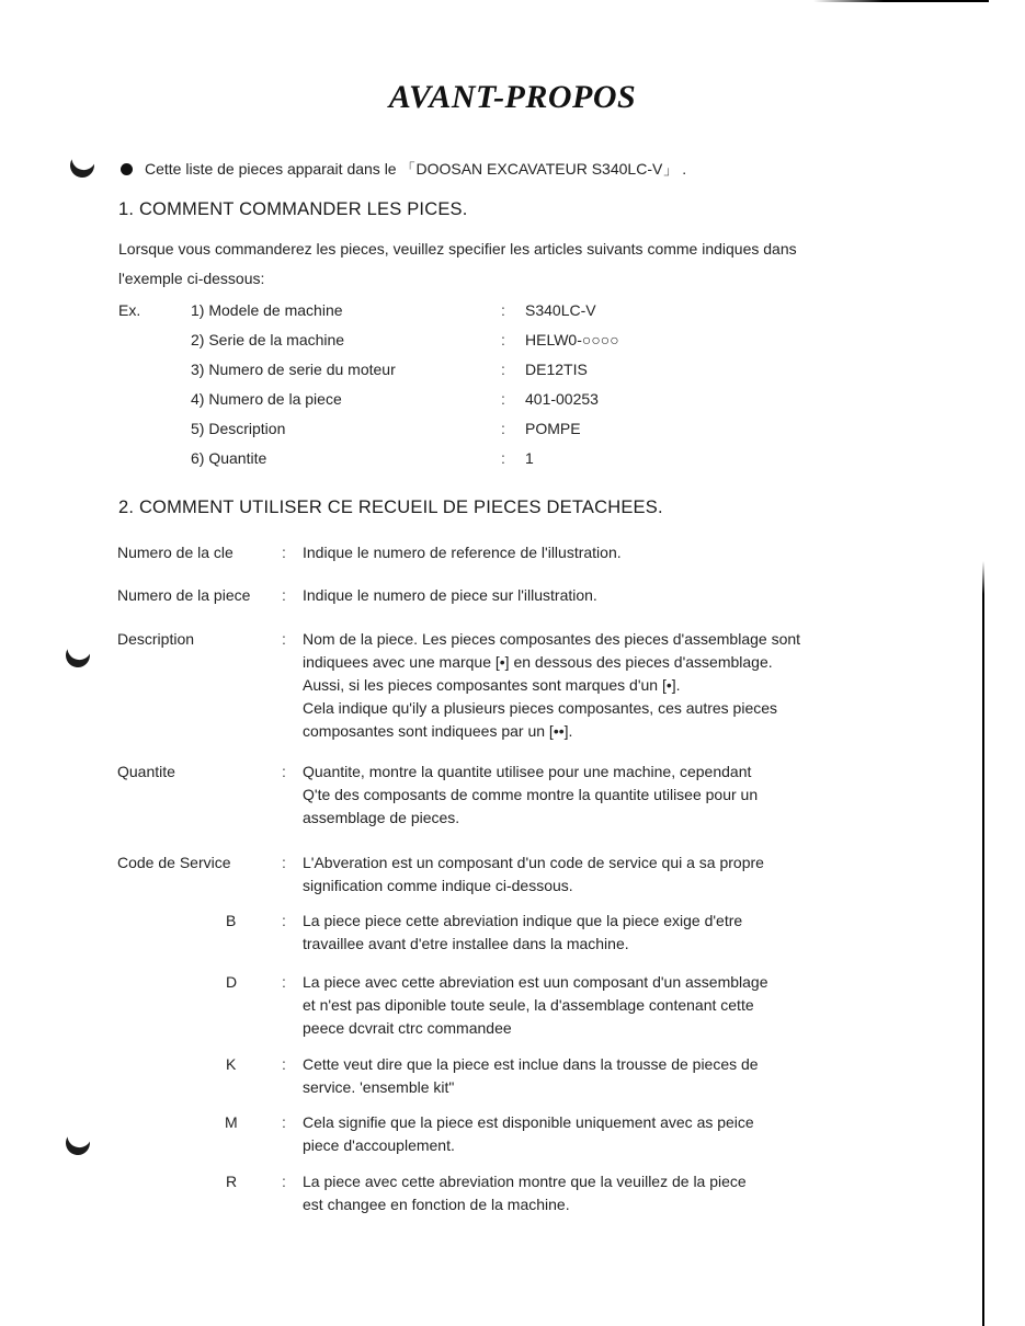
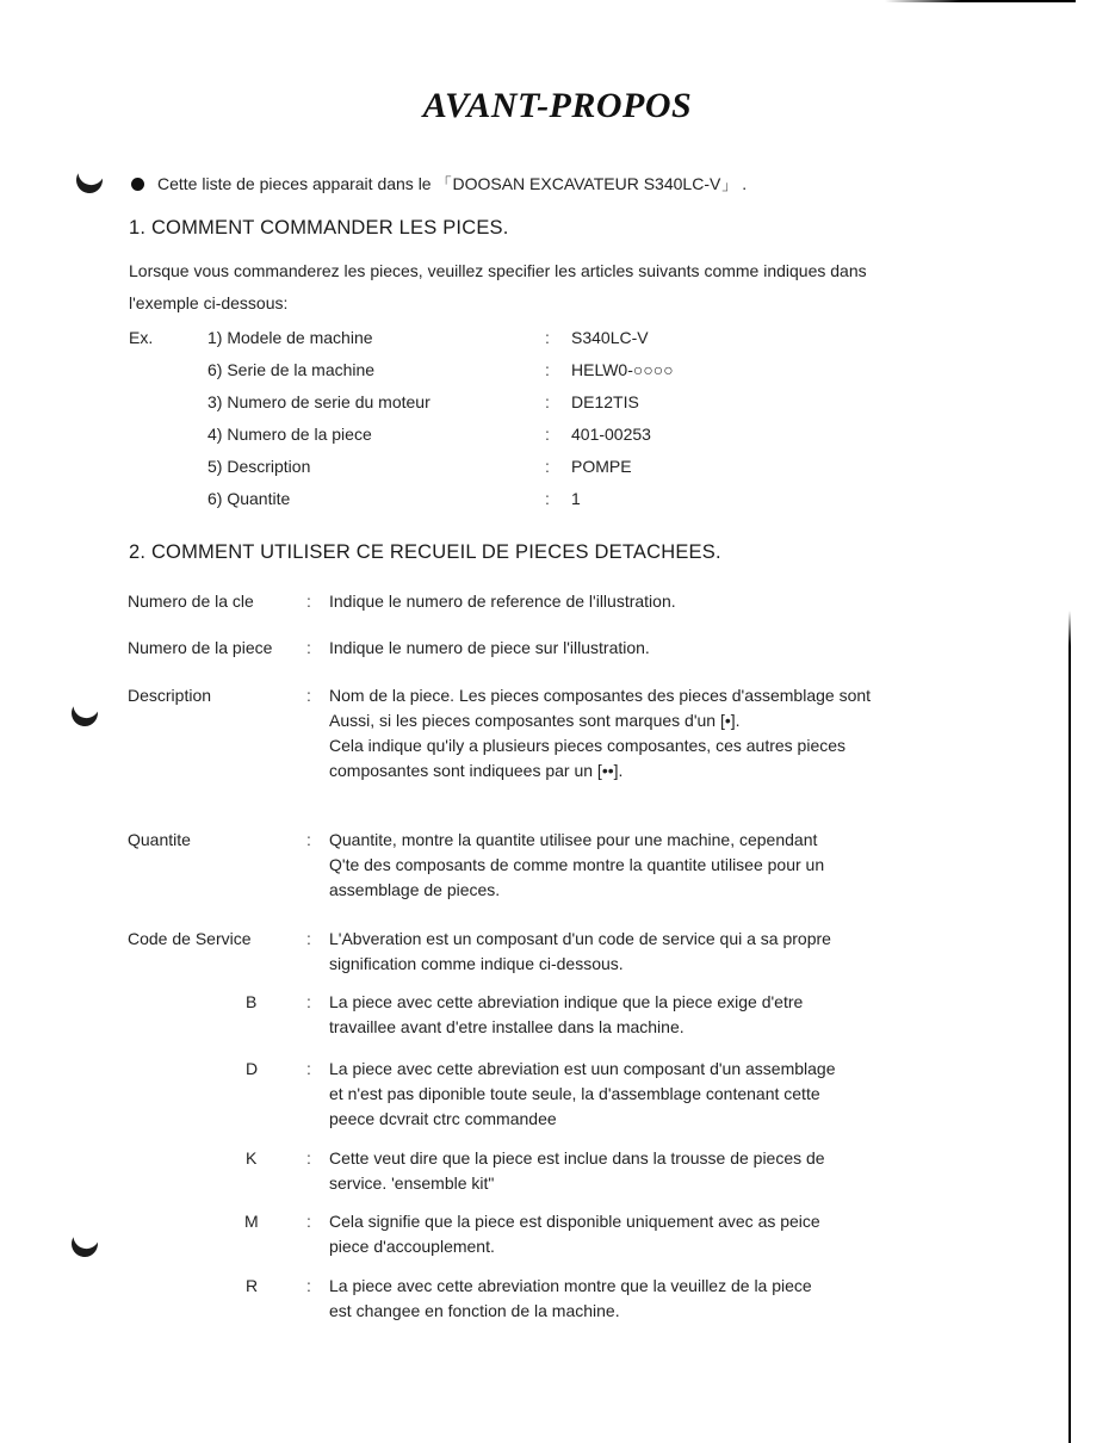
  AVANT-PROPOS
  Cette liste de pieces apparait dans le 「DOOSAN EXCAVATEUR S340LC-V」 .
  1. COMMENT COMMANDER LES PICES.
  Lorsque vous commanderez les pieces, veuillez specifier les articles suivants comme indiques dans
  l'exemple ci-dessous:
  Ex.
  1) Modele de machine
  :
  S340LC-V
- 2) Serie de la machine
+ 6) Serie de la machine
  :
  HELW0-○○○○
  3) Numero de serie du moteur
  :
  DE12TIS
  4) Numero de la piece
  :
  401-00253
  5) Description
  :
  POMPE
  6) Quantite
  :
  1
  2. COMMENT UTILISER CE RECUEIL DE PIECES DETACHEES.
  Numero de la cle
  :
  Indique le numero de reference de l'illustration.
  Numero de la piece
  :
  Indique le numero de piece sur l'illustration.
  Description
  :
  Nom de la piece. Les pieces composantes des pieces d'assemblage sont
- indiquees avec une marque [•] en dessous des pieces d'assemblage.
  Aussi, si les pieces composantes sont marques d'un [•].
  Cela indique qu'ily a plusieurs pieces composantes, ces autres pieces
  composantes sont indiquees par un [••].
  Quantite
  :
  Quantite, montre la quantite utilisee pour une machine, cependant
  Q'te des composants de comme montre la quantite utilisee pour un
  assemblage de pieces.
  Code de Service
  :
  L'Abveration est un composant d'un code de service qui a sa propre
  signification comme indique ci-dessous.
  B
  :
- La piece piece cette abreviation indique que la piece exige d'etre
+ La piece avec cette abreviation indique que la piece exige d'etre
  travaillee avant d'etre installee dans la machine.
  D
  :
  La piece avec cette abreviation est uun composant d'un assemblage
  et n'est pas diponible toute seule, la d'assemblage contenant cette
  peece dcvrait ctrc commandee
  K
  :
  Cette veut dire que la piece est inclue dans la trousse de pieces de
  service. 'ensemble kit"
  M
  :
  Cela signifie que la piece est disponible uniquement avec as peice
  piece d'accouplement.
  R
  :
  La piece avec cette abreviation montre que la veuillez de la piece
  est changee en fonction de la machine.
